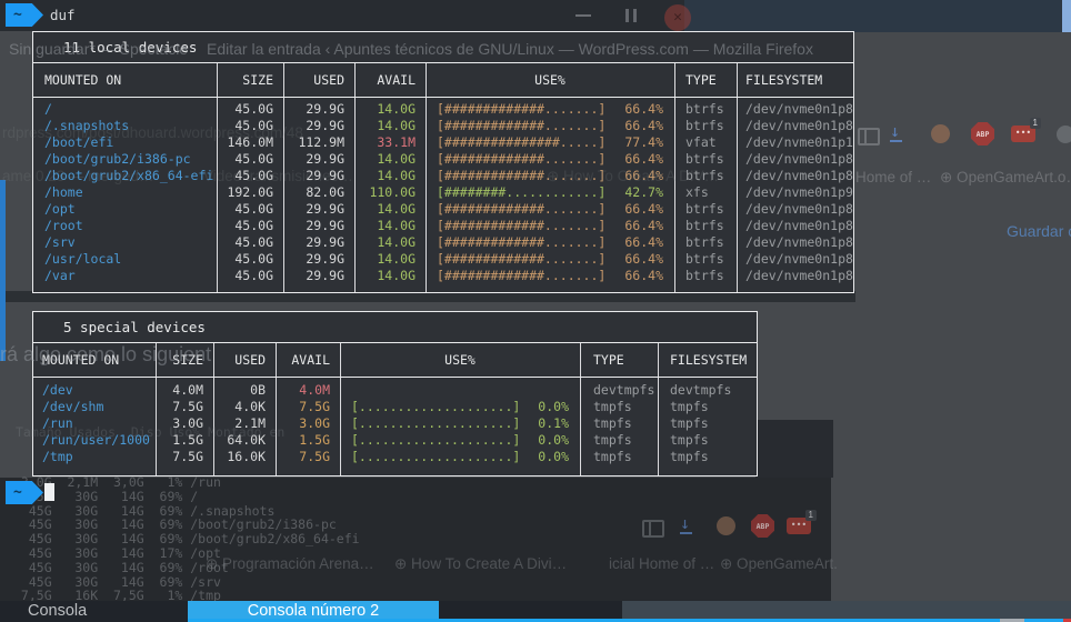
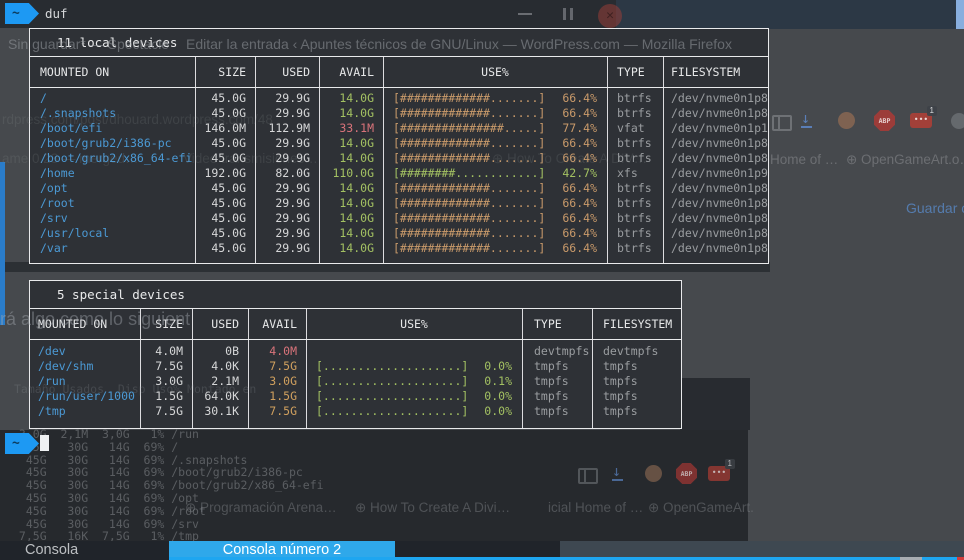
  ✕
  ~
  duf
  11 local devices
  MOUNTED ON
  SIZE
  USED
  AVAIL
  USE%
  TYPE
  FILESYSTEM
  /
  45.0G
  29.9G
  14.0G
  [#############.......]
  66.4%
  btrfs
  /dev/nvme0n1p8
  /.snapshots
  45.0G
  29.9G
  14.0G
  [#############.......]
  66.4%
  btrfs
  /dev/nvme0n1p8
  /boot/efi
  146.0M
  112.9M
  33.1M
  [###############.....]
  77.4%
  vfat
  /dev/nvme0n1p1
  /boot/grub2/i386-pc
  45.0G
  29.9G
  14.0G
  [#############.......]
  66.4%
  btrfs
  /dev/nvme0n1p8
  /boot/grub2/x86_64-efi
  45.0G
  29.9G
  14.0G
  [#############.......]
  66.4%
  btrfs
  /dev/nvme0n1p8
  /home
  192.0G
  82.0G
  110.0G
  [########............]
  42.7%
  xfs
  /dev/nvme0n1p9
  /opt
  45.0G
  29.9G
  14.0G
  [#############.......]
  66.4%
  btrfs
  /dev/nvme0n1p8
  /root
  45.0G
  29.9G
  14.0G
  [#############.......]
  66.4%
  btrfs
  /dev/nvme0n1p8
  /srv
  45.0G
  29.9G
  14.0G
  [#############.......]
  66.4%
  btrfs
  /dev/nvme0n1p8
  /usr/local
  45.0G
  29.9G
  14.0G
  [#############.......]
  66.4%
  btrfs
  /dev/nvme0n1p8
  /var
  45.0G
  29.9G
  14.0G
  [#############.......]
  66.4%
  btrfs
  /dev/nvme0n1p8
  5 special devices
  MOUNTED ON
  SIZE
  USED
  AVAIL
  USE%
  TYPE
  FILESYSTEM
  /dev
  4.0M
  0B
  4.0M
  devtmpfs
  devtmpfs
  /dev/shm
  7.5G
  4.0K
  7.5G
  [....................]
  0.0%
  tmpfs
  tmpfs
  /run
  3.0G
  2.1M
  3.0G
  [....................]
  0.1%
  tmpfs
  tmpfs
  /run/user/1000
  1.5G
  64.0K
  1.5G
  [....................]
  0.0%
  tmpfs
  tmpfs
  /tmp
  7.5G
- 16.0K
+ 30.1K
  7.5G
  [....................]
  0.0%
  tmpfs
  tmpfs
  ~
  Sin guardar* — Spectacle
  Editar la entrada ‹ Apuntes técnicos de GNU/Linux — WordPress.com — Mozilla Firefox
  rdpress.com/post/dhouard.wordpress.com/48
  ame 0.23 — merged…
  Video transmisiones…
  ⊕ How To Create A DIV…
  Home of …
  ⊕ OpenGameArt.o
  Guardar
  rá algo como lo siguient
  Tamaño Usados Disp Uso% Montado en
  ⊕ Programación Arena…
  ⊕ How To Create A Divi…
  icial Home of …
  ⊕ OpenGameArt.
  0G 2,1M 3,0G 1% /run
  5 30G 14G 69% /
  45G 30G 14G 69% /.snapshots
  45G 30G 14G 69% /boot/grub2/i386-pc
  45G 30G 14G 69% /boot/grub2/x86_64-efi
- 45G 30G 14G 17% /opt
+ 45G 30G 14G 69% /opt
  45G 30G 14G 69% /root
  45G 30G 14G 69% /srv
  7,5G 16K 7,5G 1% /tmp
  ↓
  ABP
  •••
  1
  ↓
  ABP
  •••
  1
  Consola
  Consola número 2
